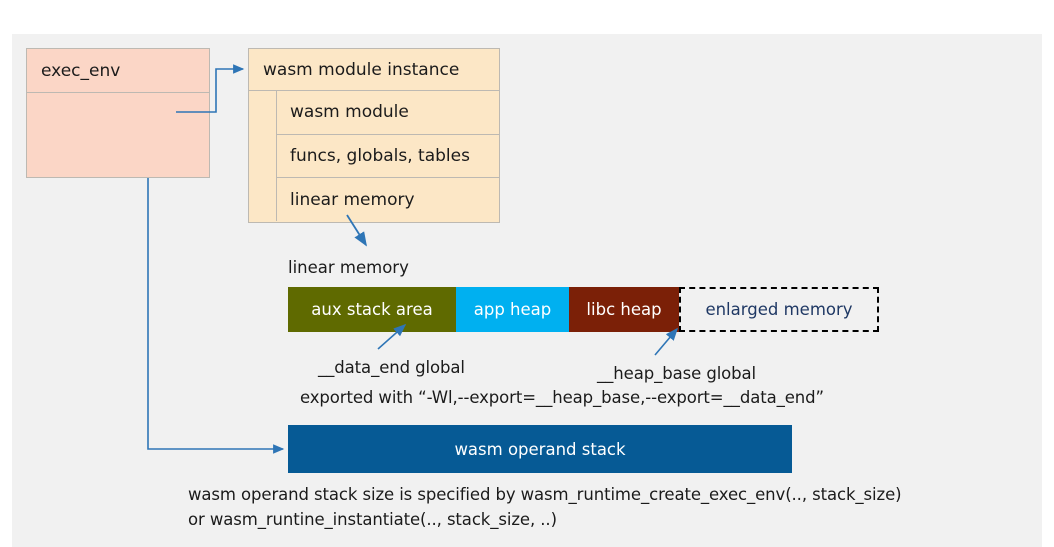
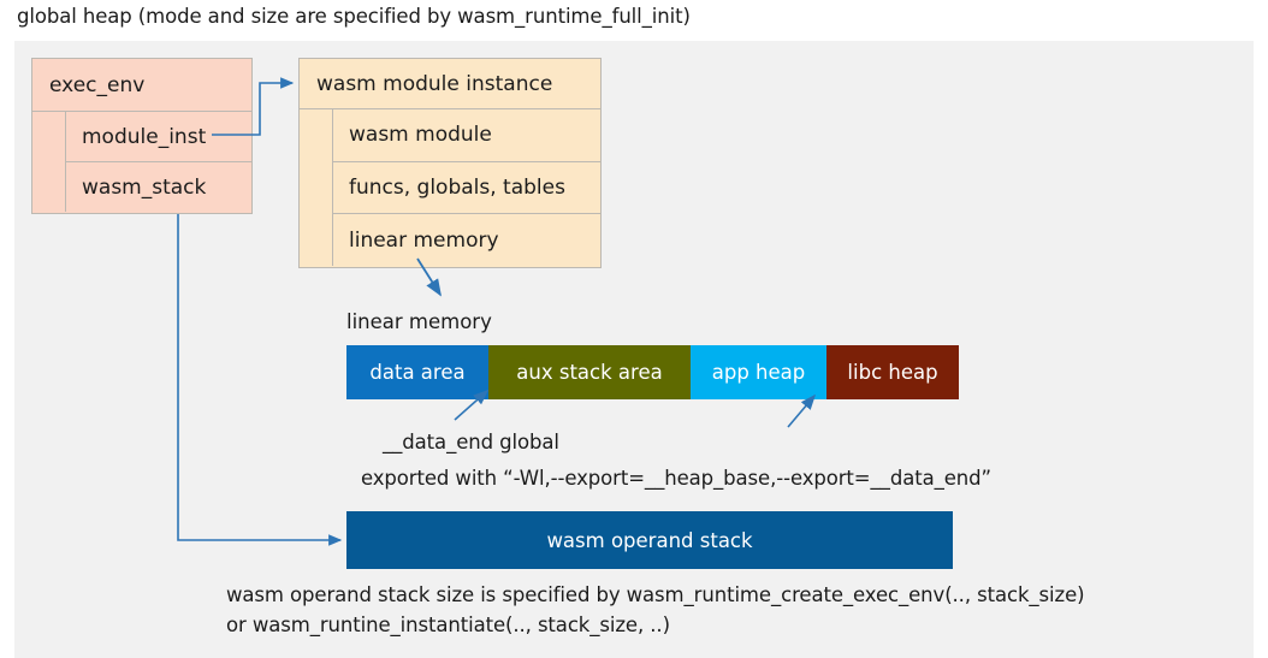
+ global heap (mode and size are specified by wasm_runtime_full_init)
  exec_env
+ module_inst
+ wasm_stack
  wasm module instance
  wasm module
  funcs, globals, tables
  linear memory
  linear memory
+ data area
  aux stack area
  app heap
  libc heap
- enlarged memory
  __data_end global
- __heap_base global
  exported with “-Wl,--export=__heap_base,--export=__data_end”
  wasm operand stack
  wasm operand stack size is specified by wasm_runtime_create_exec_env(.., stack_size)
  or wasm_runtine_instantiate(.., stack_size, ..)
